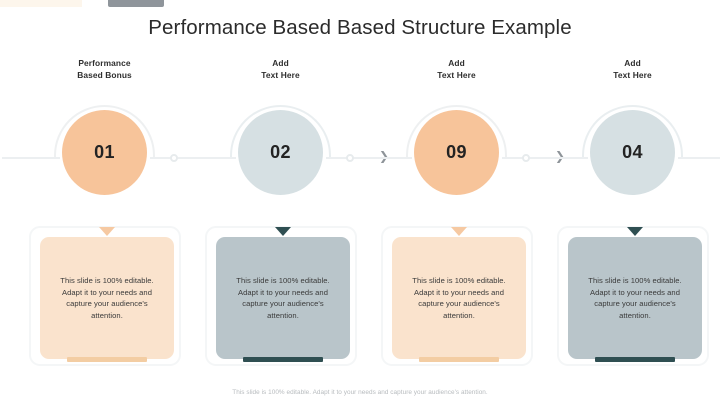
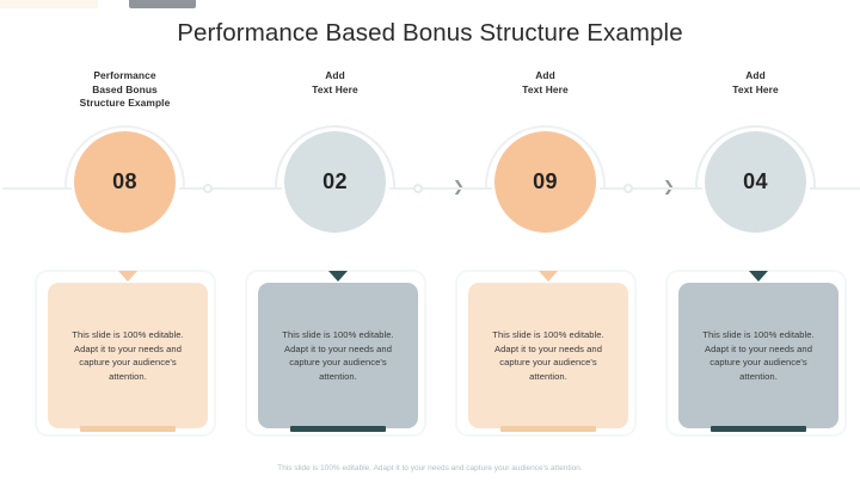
- Performance Based Based Structure Example
+ Performance Based Bonus Structure Example
  Performance
  Based Bonus
+ Structure Example
- 01
+ 08
  This slide is 100% editable. Adapt it to your needs and capture your audience's attention.
  Add
  Text Here
  ❯
  02
  This slide is 100% editable. Adapt it to your needs and capture your audience's attention.
  Add
  Text Here
  ❯
  09
  This slide is 100% editable. Adapt it to your needs and capture your audience's attention.
  Add
  Text Here
  04
  This slide is 100% editable. Adapt it to your needs and capture your audience's attention.
